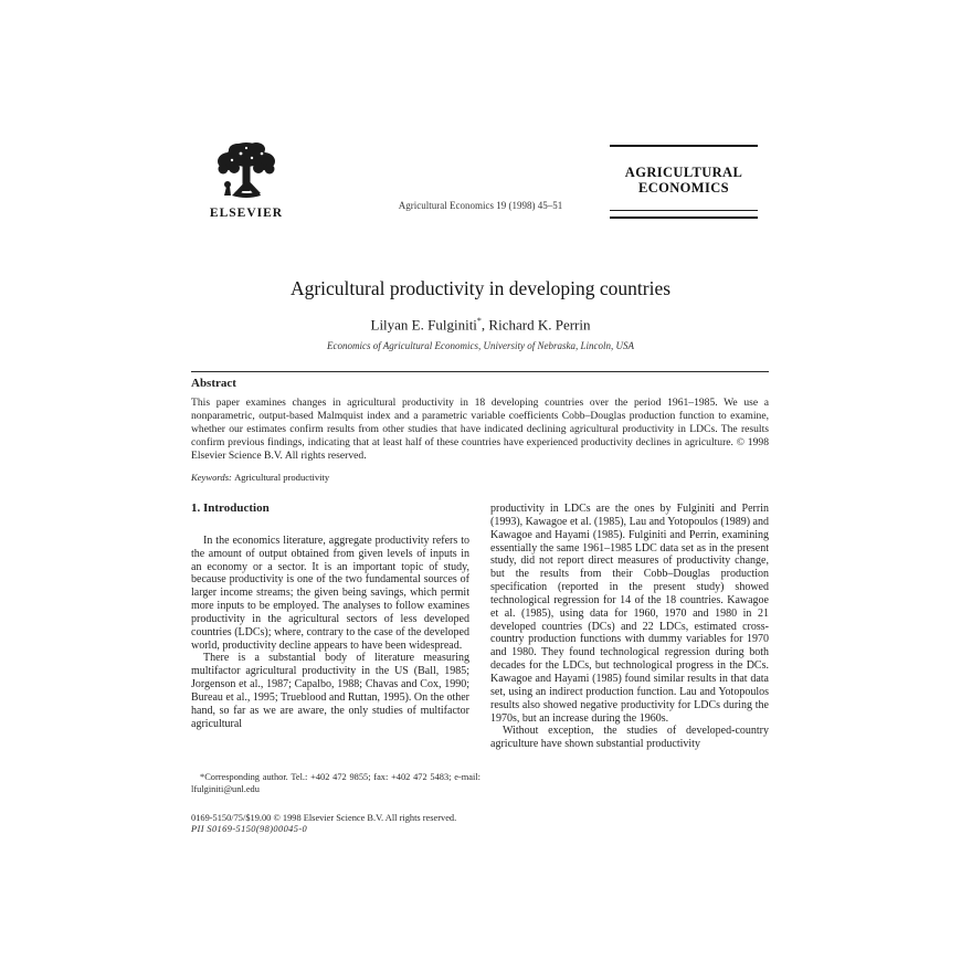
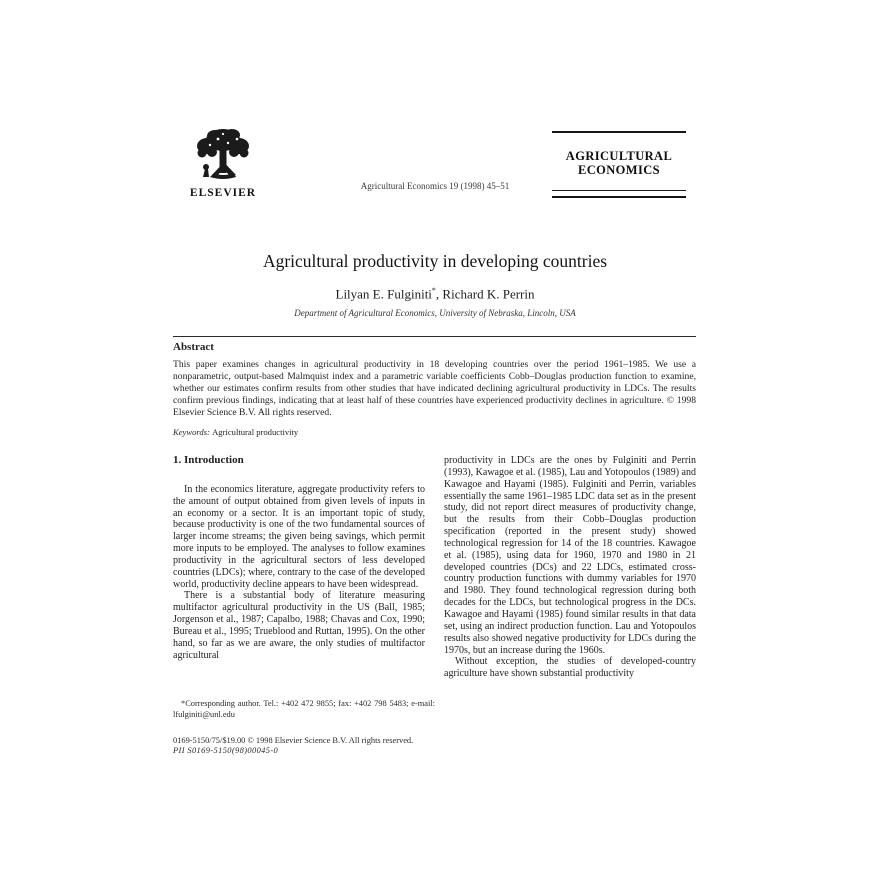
  ELSEVIER
  Agricultural Economics 19 (1998) 45–51
  AGRICULTURAL
  ECONOMICS
  Agricultural productivity in developing countries
  Lilyan E. Fulginiti*, Richard K. Perrin
- Economics of Agricultural Economics, University of Nebraska, Lincoln, USA
+ Department of Agricultural Economics, University of Nebraska, Lincoln, USA
  Abstract
  This paper examines changes in agricultural productivity in 18 developing countries over the period 1961–1985. We use a nonparametric, output-based Malmquist index and a parametric variable coefficients Cobb–Douglas production function to examine, whether our estimates confirm results from other studies that have indicated declining agricultural productivity in LDCs. The results confirm previous findings, indicating that at least half of these countries have experienced productivity declines in agriculture. © 1998 Elsevier Science B.V. All rights reserved.
  Keywords: Agricultural productivity
  1. Introduction
  In the economics literature, aggregate productivity refers to the amount of output obtained from given levels of inputs in an economy or a sector. It is an important topic of study, because productivity is one of the two fundamental sources of larger income streams; the given being savings, which permit more inputs to be employed. The analyses to follow examines productivity in the agricultural sectors of less developed countries (LDCs); where, contrary to the case of the developed world, productivity decline appears to have been widespread.
  There is a substantial body of literature measuring multifactor agricultural productivity in the US (Ball, 1985; Jorgenson et al., 1987; Capalbo, 1988; Chavas and Cox, 1990; Bureau et al., 1995; Trueblood and Ruttan, 1995). On the other hand, so far as we are aware, the only studies of multifactor agricultural
- productivity in LDCs are the ones by Fulginiti and Perrin (1993), Kawagoe et al. (1985), Lau and Yotopoulos (1989) and Kawagoe and Hayami (1985). Fulginiti and Perrin, examining essentially the same 1961–1985 LDC data set as in the present study, did not report direct measures of productivity change, but the results from their Cobb–Douglas production specification (reported in the present study) showed technological regression for 14 of the 18 countries. Kawagoe et al. (1985), using data for 1960, 1970 and 1980 in 21 developed countries (DCs) and 22 LDCs, estimated cross-country production functions with dummy variables for 1970 and 1980. They found technological regression during both decades for the LDCs, but technological progress in the DCs. Kawagoe and Hayami (1985) found similar results in that data set, using an indirect production function. Lau and Yotopoulos results also showed negative productivity for LDCs during the 1970s, but an increase during the 1960s.
+ productivity in LDCs are the ones by Fulginiti and Perrin (1993), Kawagoe et al. (1985), Lau and Yotopoulos (1989) and Kawagoe and Hayami (1985). Fulginiti and Perrin, variables essentially the same 1961–1985 LDC data set as in the present study, did not report direct measures of productivity change, but the results from their Cobb–Douglas production specification (reported in the present study) showed technological regression for 14 of the 18 countries. Kawagoe et al. (1985), using data for 1960, 1970 and 1980 in 21 developed countries (DCs) and 22 LDCs, estimated cross-country production functions with dummy variables for 1970 and 1980. They found technological regression during both decades for the LDCs, but technological progress in the DCs. Kawagoe and Hayami (1985) found similar results in that data set, using an indirect production function. Lau and Yotopoulos results also showed negative productivity for LDCs during the 1970s, but an increase during the 1960s.
  Without exception, the studies of developed-country agriculture have shown substantial productivity
- *Corresponding author. Tel.: +402 472 9855; fax: +402 472 5483; e-mail: lfulginiti@unl.edu
+ *Corresponding author. Tel.: +402 472 9855; fax: +402 798 5483; e-mail: lfulginiti@unl.edu
  0169-5150/75/$19.00 © 1998 Elsevier Science B.V. All rights reserved.
  PII S0169-5150(98)00045-0
